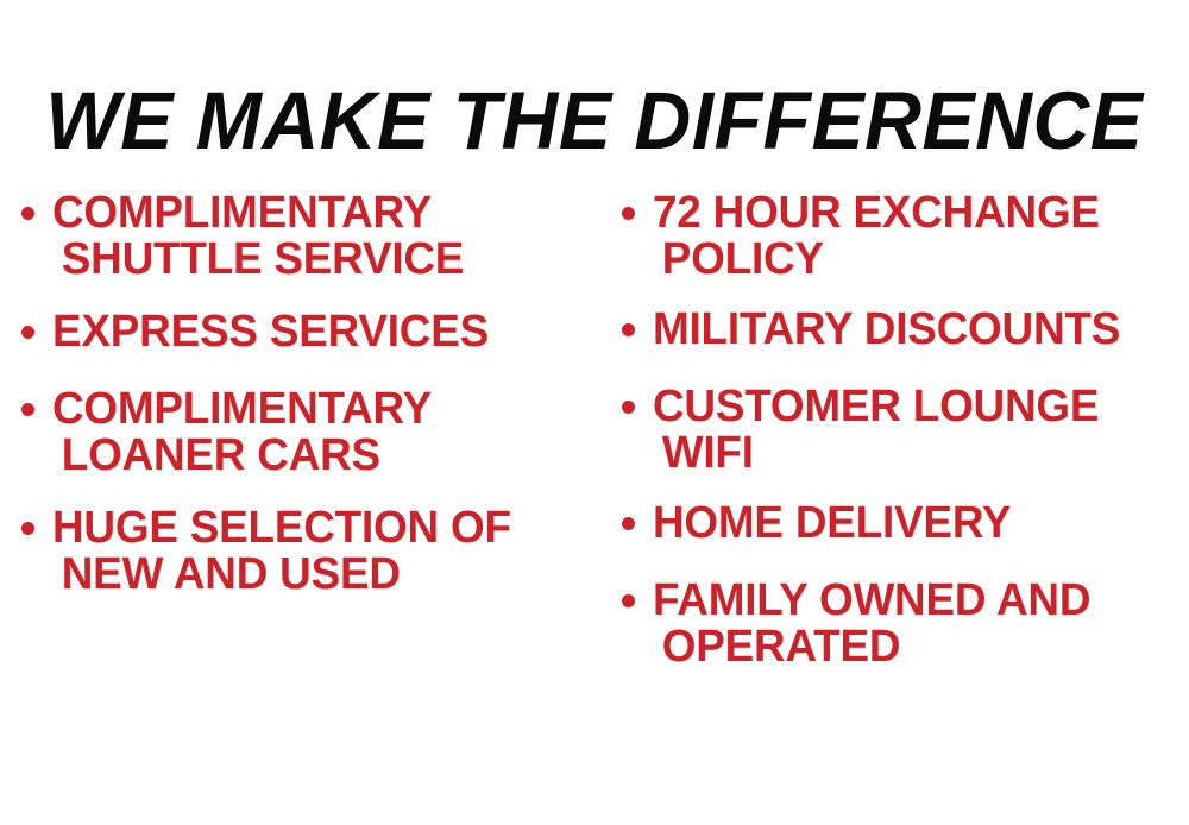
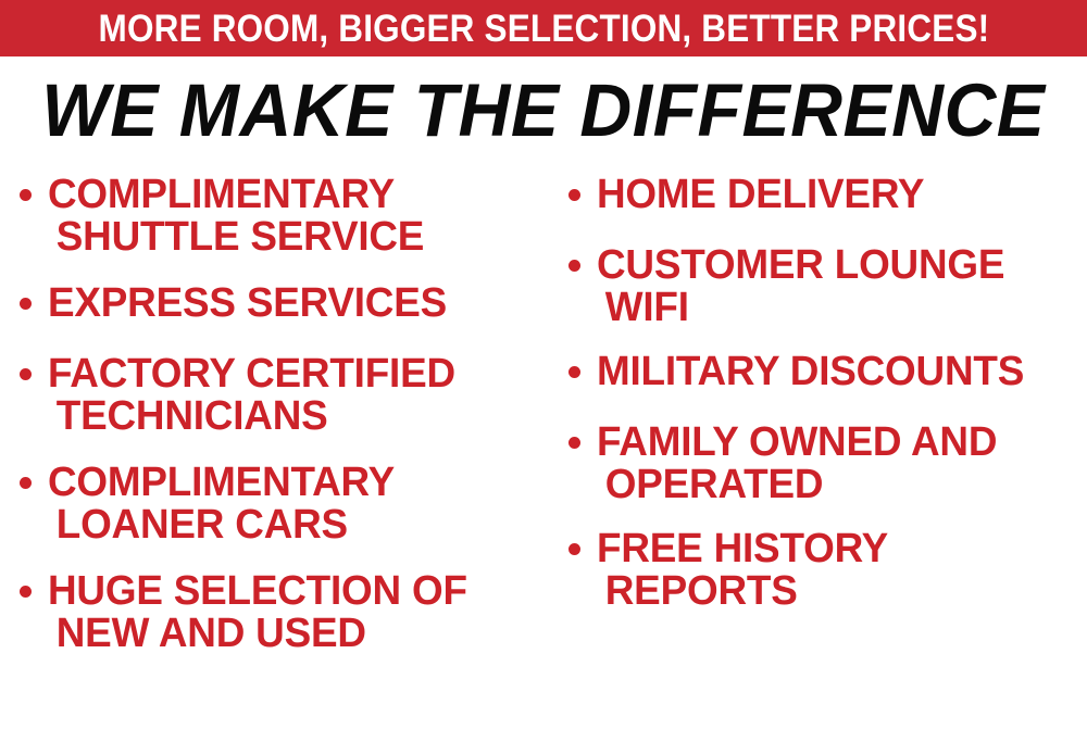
+ MORE ROOM, BIGGER SELECTION, BETTER PRICES!
  WE MAKE THE DIFFERENCE
  COMPLIMENTARY SHUTTLE SERVICE
  EXPRESS SERVICES
+ FACTORY CERTIFIED TECHNICIANS
  COMPLIMENTARY LOANER CARS
  HUGE SELECTION OF NEW AND USED
- 72 HOUR EXCHANGE POLICY
- MILITARY DISCOUNTS
+ HOME DELIVERY
  CUSTOMER LOUNGE WIFI
- HOME DELIVERY
+ MILITARY DISCOUNTS
  FAMILY OWNED AND OPERATED
+ FREE HISTORY REPORTS
